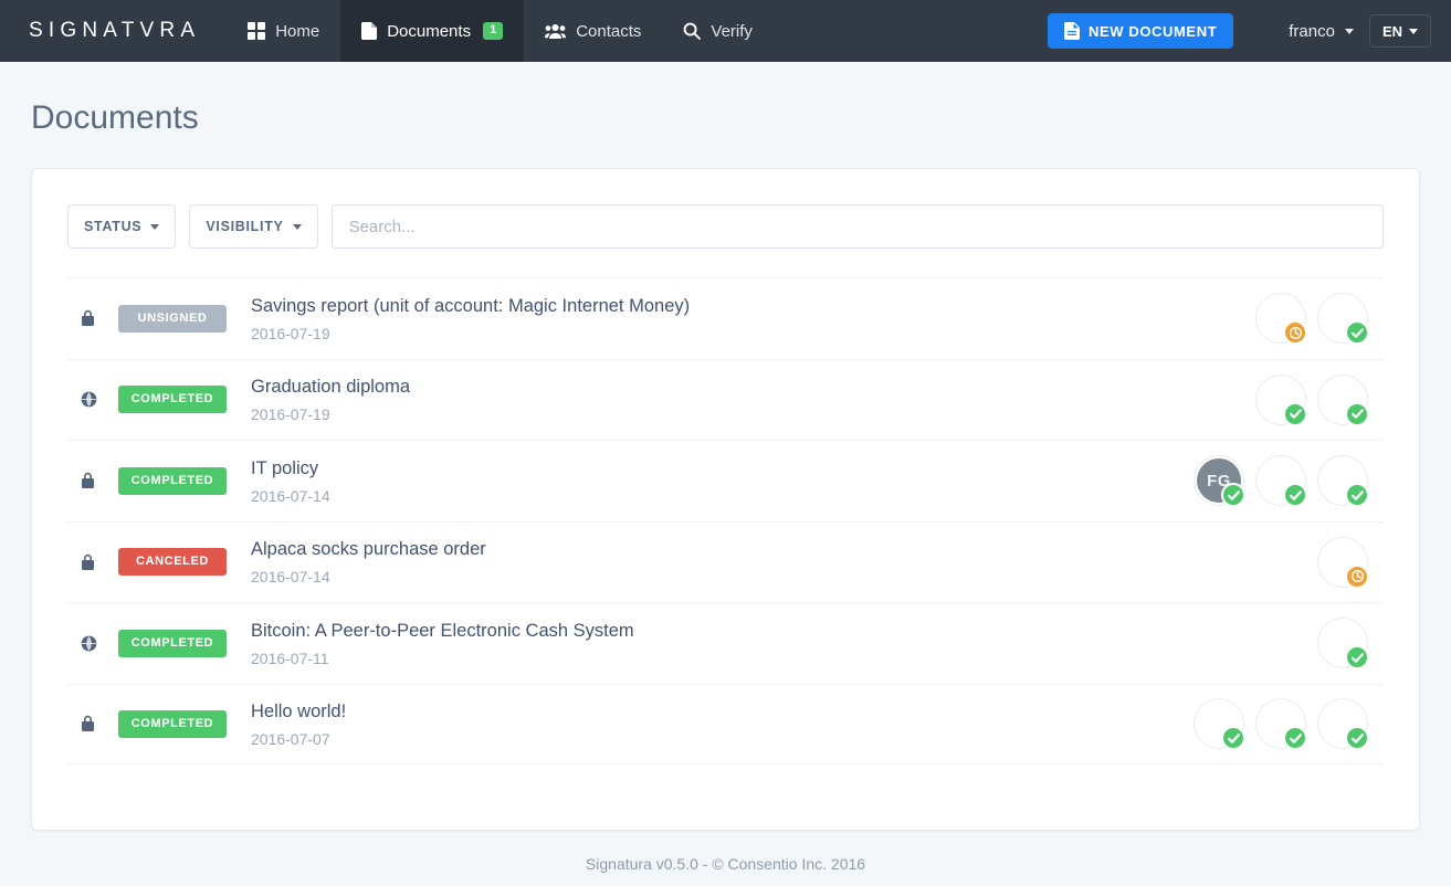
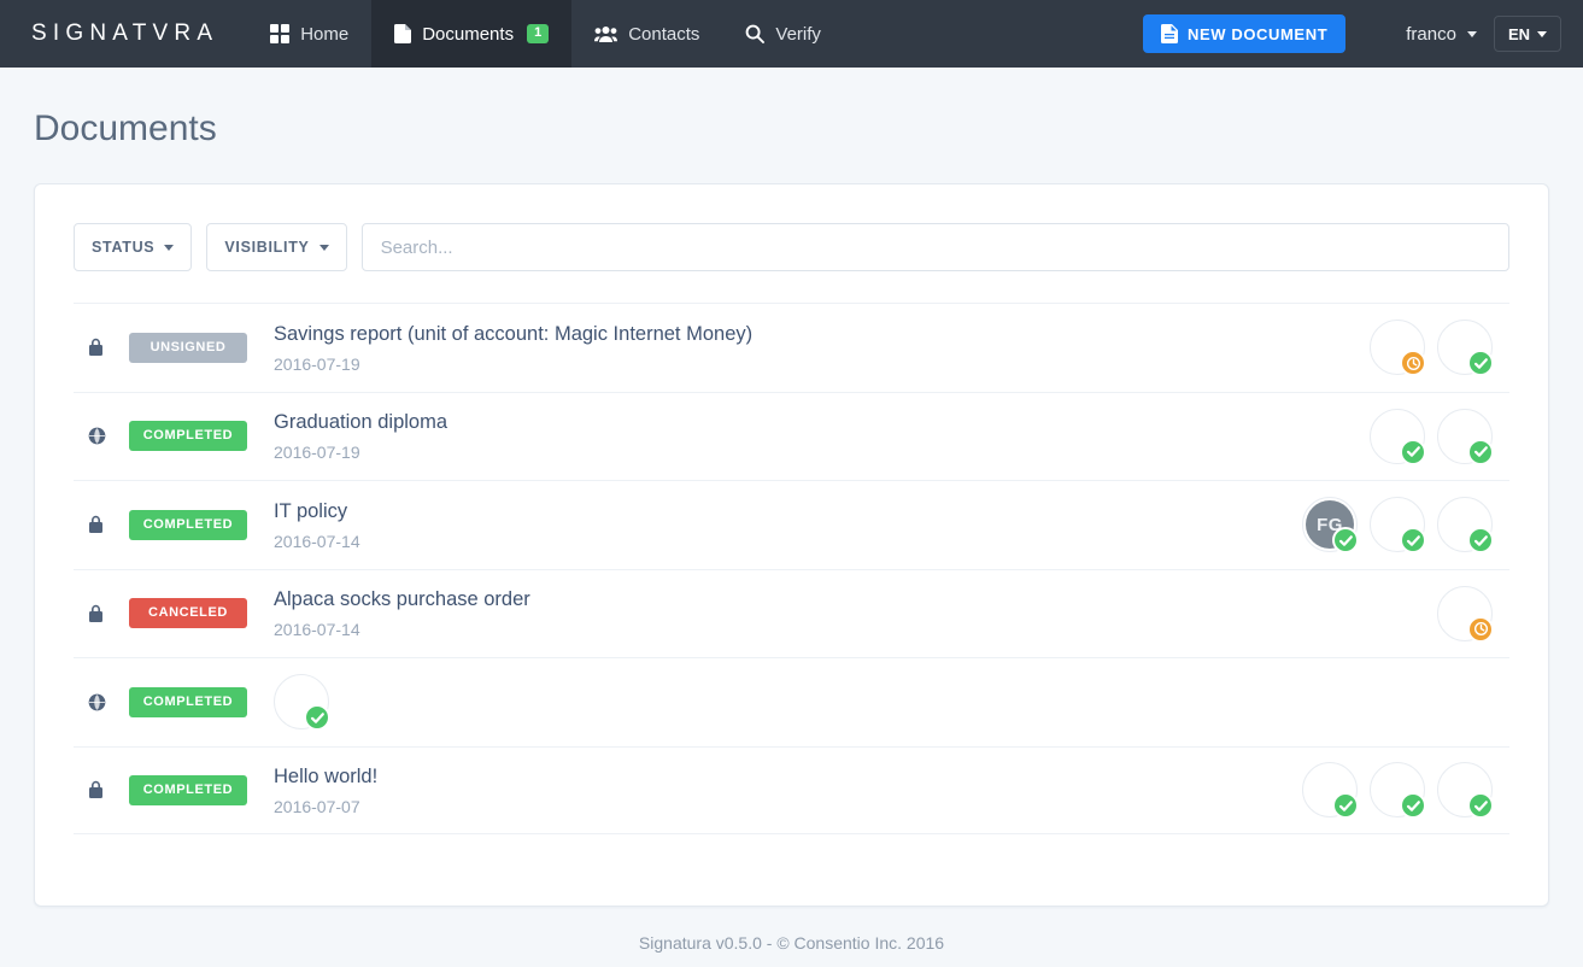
  SIGNATVRA
  Home
  Documents
  1
  Contacts
  Verify
  NEW DOCUMENT
  franco
  EN
  Documents
  STATUS
  VISIBILITY
  Search...
  UNSIGNED
  Savings report (unit of account: Magic Internet Money)
  2016-07-19
  COMPLETED
  Graduation diploma
  2016-07-19
  COMPLETED
  IT policy
  2016-07-14
  FG
  CANCELED
  Alpaca socks purchase order
  2016-07-14
  COMPLETED
- Bitcoin: A Peer-to-Peer Electronic Cash System
- 2016-07-11
  COMPLETED
  Hello world!
  2016-07-07
  Signatura v0.5.0 - © Consentio Inc. 2016
